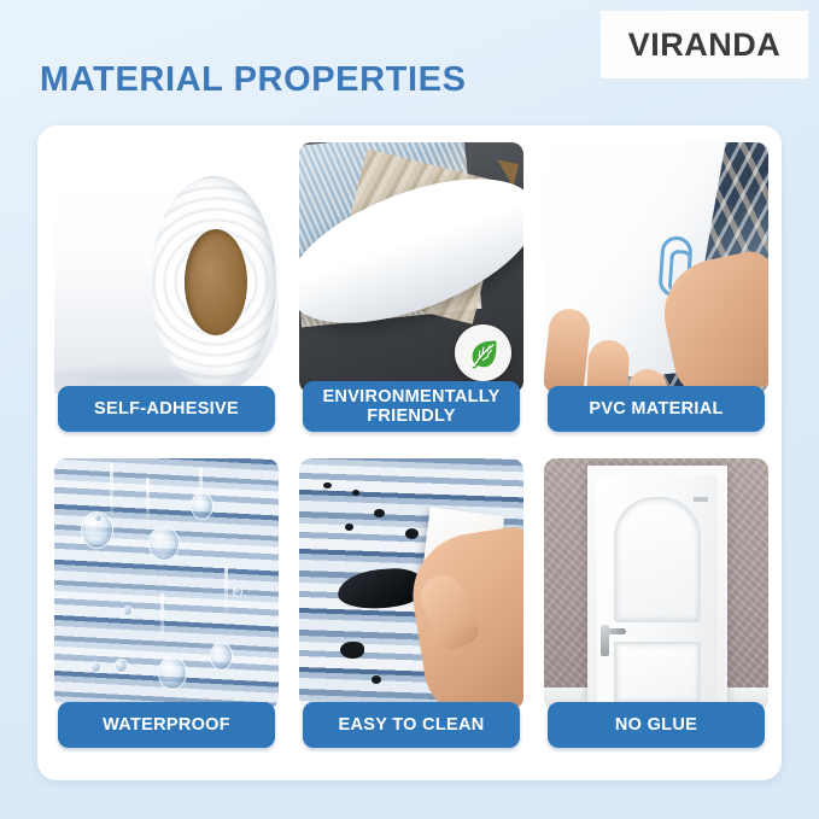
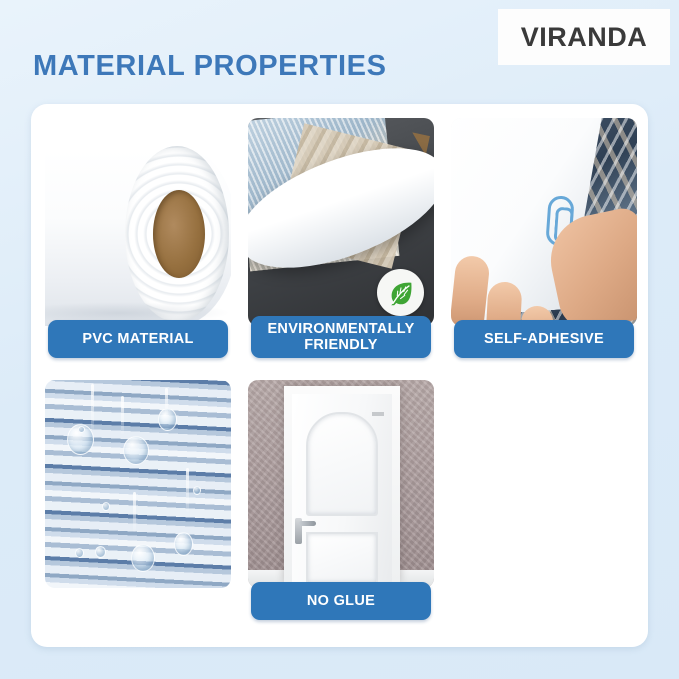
  VIRANDA
  MATERIAL PROPERTIES
- SELF-ADHESIVE
+ PVC MATERIAL
  ENVIRONMENTALLY FRIENDLY
- PVC MATERIAL
+ SELF-ADHESIVE
- WATERPROOF
- EASY TO CLEAN
  NO GLUE
